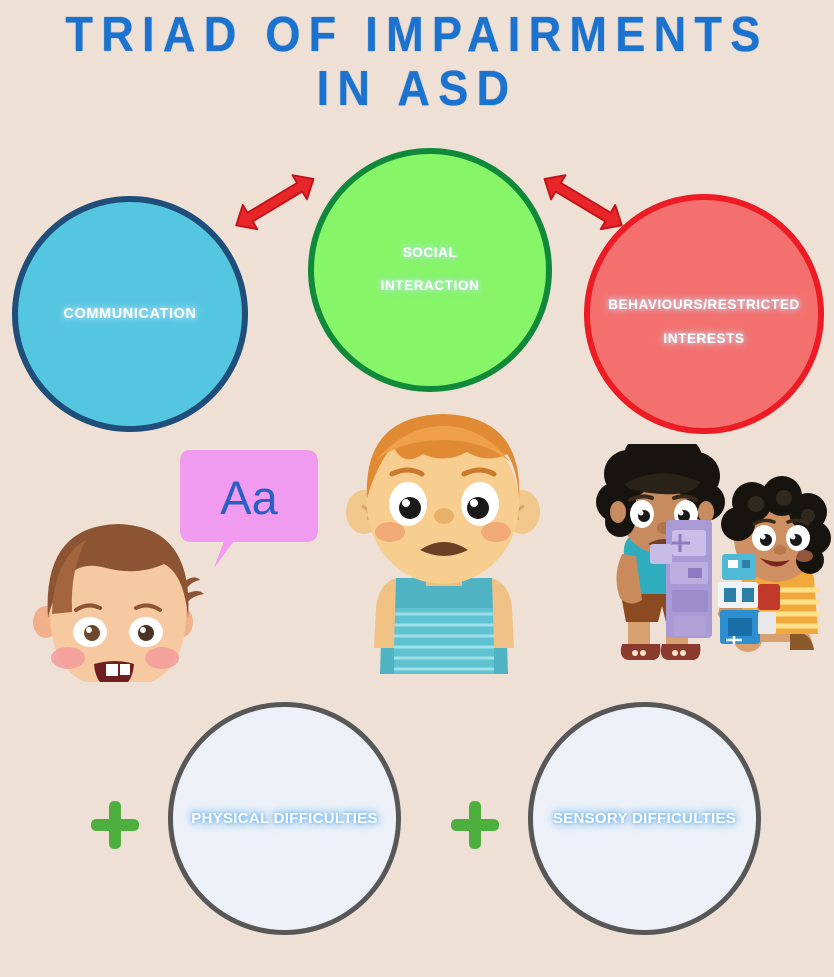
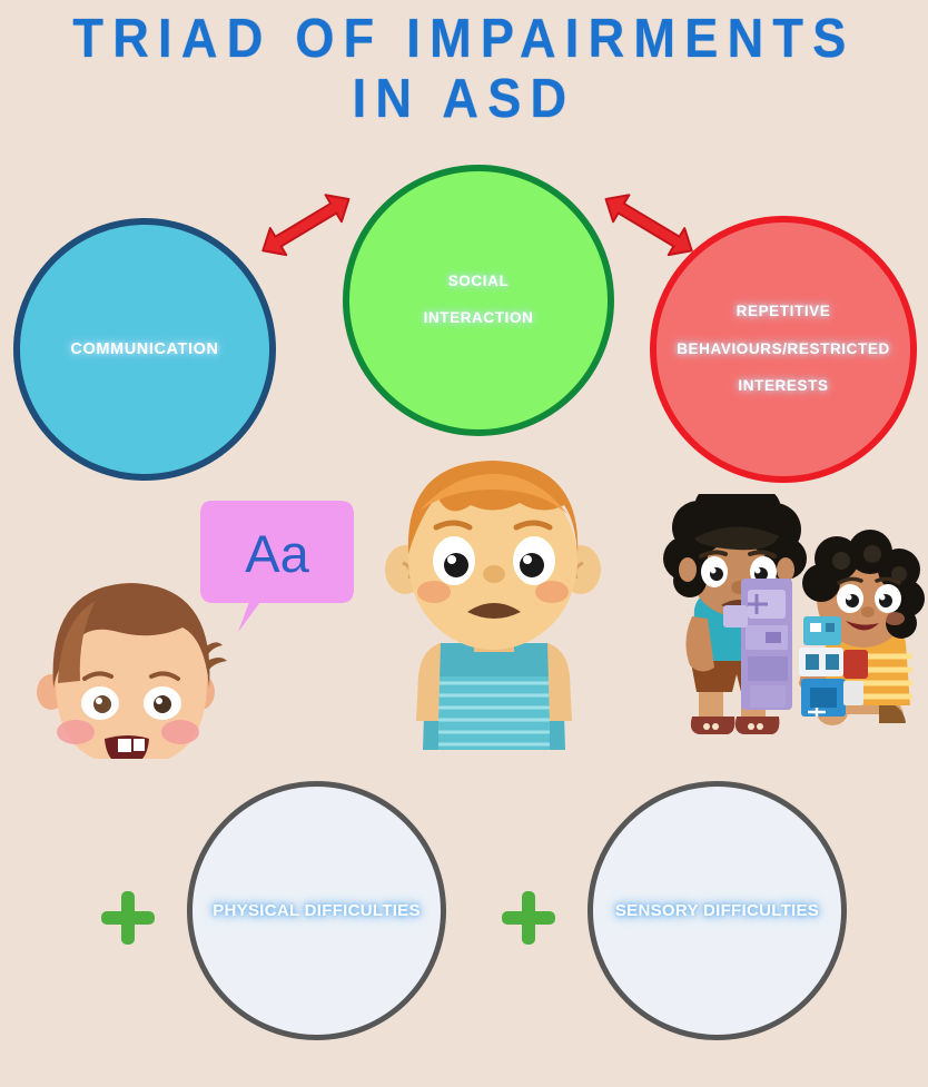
  TRIAD OF IMPAIRMENTS
  IN ASD
  COMMUNICATION
  SOCIAL
  INTERACTION
+ REPETITIVE
  BEHAVIOURS/RESTRICTED
  INTERESTS
  Aa
  PHYSICAL DIFFICULTIES
  SENSORY DIFFICULTIES
